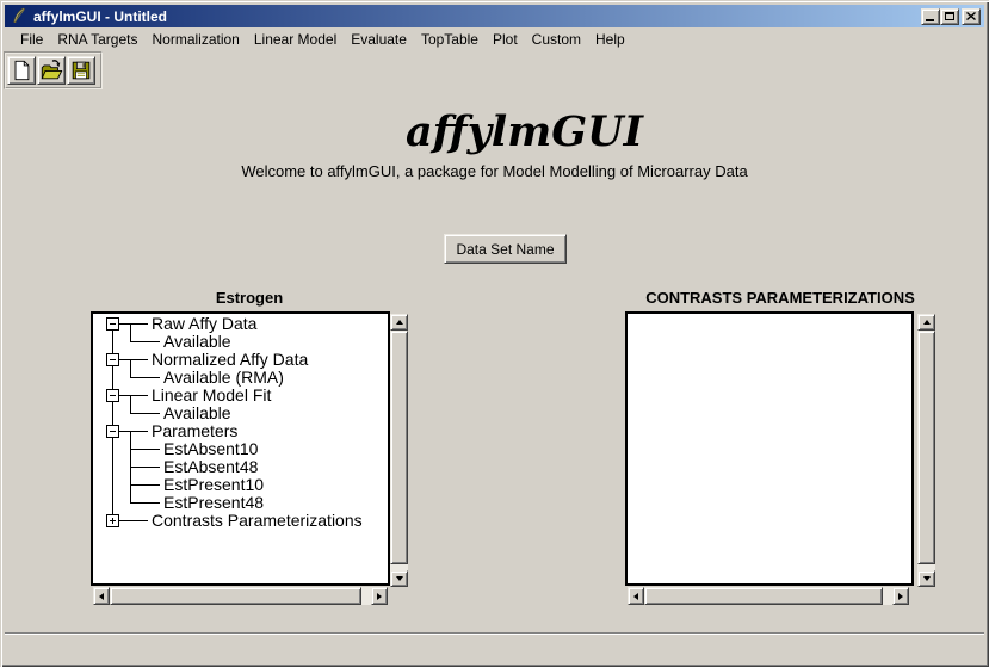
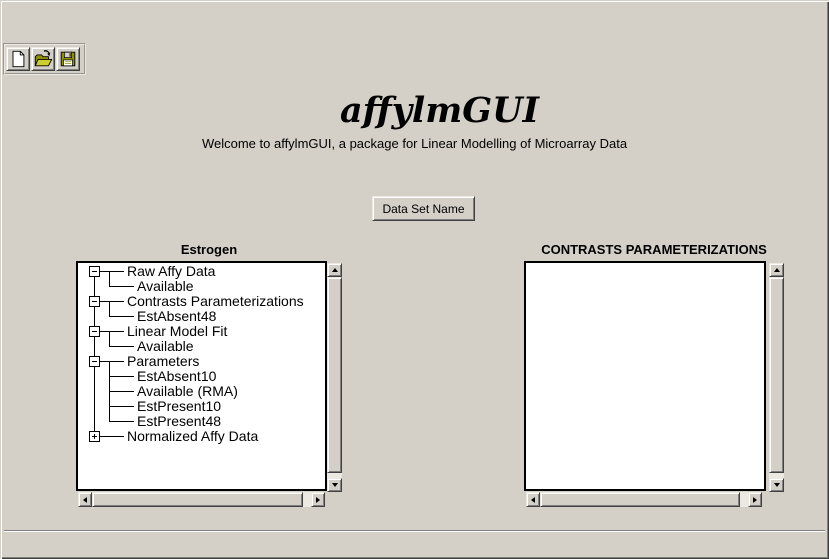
- affylmGUI - Untitled
- File
- RNA Targets
- Normalization
- Linear Model
- Evaluate
- TopTable
- Plot
- Custom
- Help
  affylmGUI
- Welcome to affylmGUI, a package for Model Modelling of Microarray Data
+ Welcome to affylmGUI, a package for Linear Modelling of Microarray Data
  Data Set Name
  Estrogen
  CONTRASTS PARAMETERIZATIONS
  Available
  Raw Affy Data
- Available (RMA)
+ EstAbsent48
- Normalized Affy Data
+ Contrasts Parameterizations
  Available
  Linear Model Fit
  EstAbsent10
- EstAbsent48
+ Available (RMA)
  EstPresent10
  EstPresent48
  Parameters
- Contrasts Parameterizations
+ Normalized Affy Data
